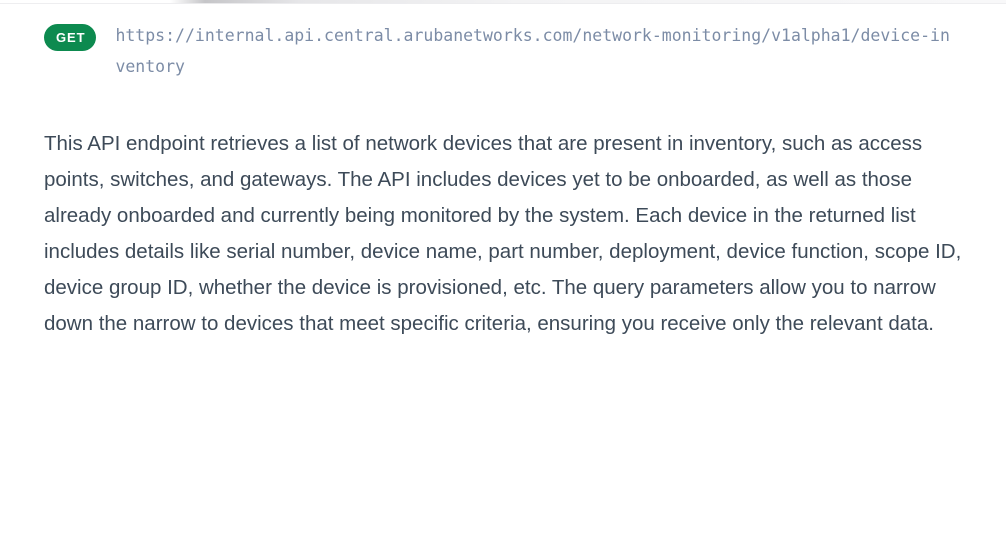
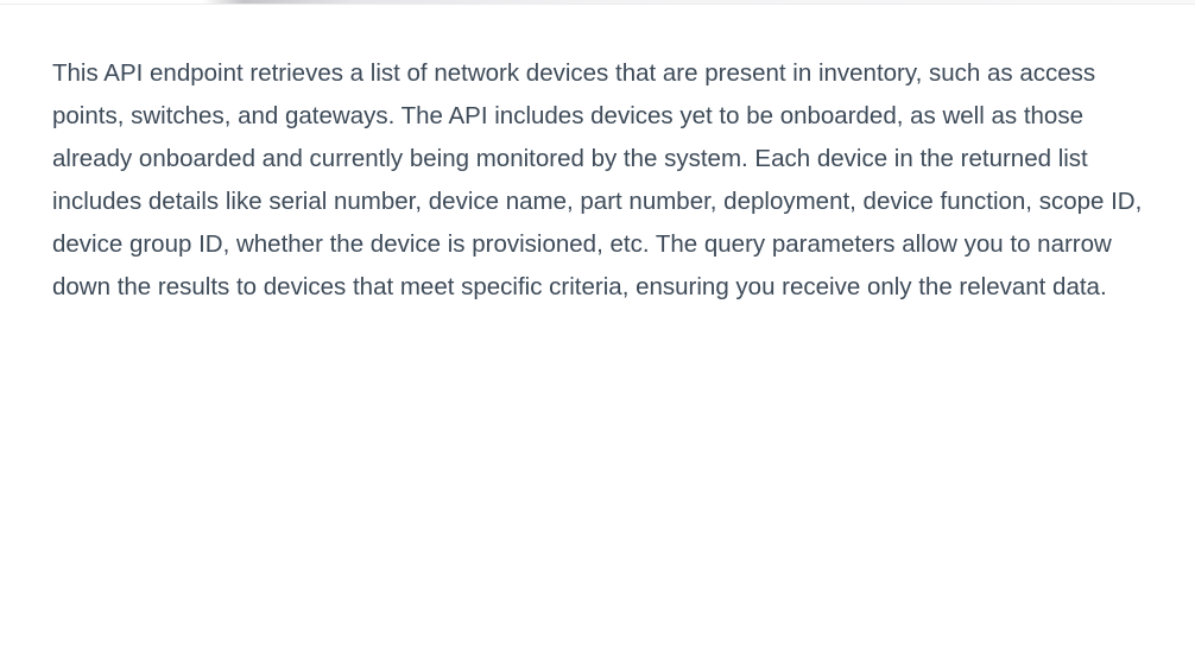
- GET
- https://internal.api.central.arubanetworks.com/network-monitoring/v1alpha1/device-inventory
- This API endpoint retrieves a list of network devices that are present in inventory, such as access points, switches, and gateways. The API includes devices yet to be onboarded, as well as those already onboarded and currently being monitored by the system. Each device in the returned list includes details like serial number, device name, part number, deployment, device function, scope ID, device group ID, whether the device is provisioned, etc. The query parameters allow you to narrow down the narrow to devices that meet specific criteria, ensuring you receive only the relevant data.
+ This API endpoint retrieves a list of network devices that are present in inventory, such as access points, switches, and gateways. The API includes devices yet to be onboarded, as well as those already onboarded and currently being monitored by the system. Each device in the returned list includes details like serial number, device name, part number, deployment, device function, scope ID, device group ID, whether the device is provisioned, etc. The query parameters allow you to narrow down the results to devices that meet specific criteria, ensuring you receive only the relevant data.
